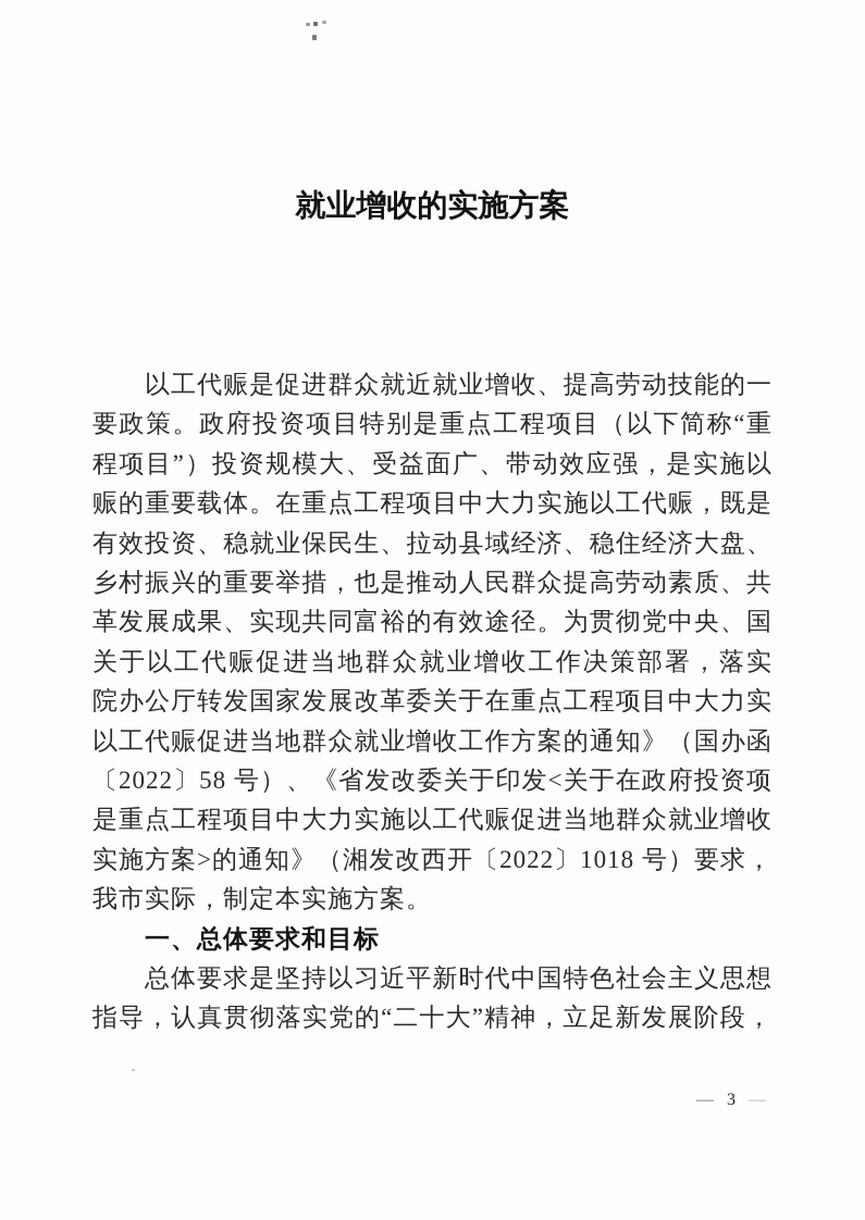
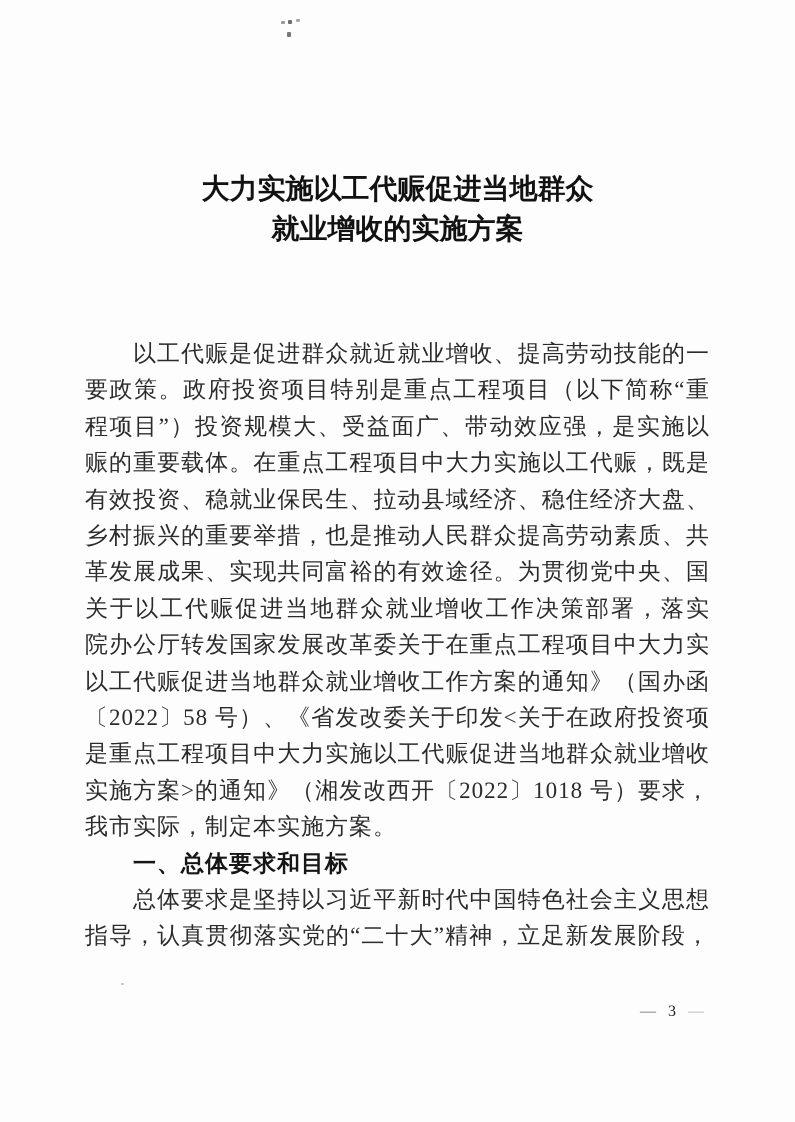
+ 大力实施以工代赈促进当地群众
  就业增收的实施方案
  以工代赈是促进群众就近就业增收、提高劳动技能的一
  要政策。政府投资项目特别是重点工程项目（以下简称“重
  程项目”）投资规模大、受益面广、带动效应强，是实施以
  赈的重要载体。在重点工程项目中大力实施以工代赈，既是
  有效投资、稳就业保民生、拉动县域经济、稳住经济大盘、
  乡村振兴的重要举措，也是推动人民群众提高劳动素质、共
  革发展成果、实现共同富裕的有效途径。为贯彻党中央、国
  关于以工代赈促进当地群众就业增收工作决策部署，落实
  院办公厅转发国家发展改革委关于在重点工程项目中大力实
  以工代赈促进当地群众就业增收工作方案的通知》（国办函
  〔2022〕58 号）、《省发改委关于印发<关于在政府投资项
  是重点工程项目中大力实施以工代赈促进当地群众就业增收
  实施方案>的通知》（湘发改西开〔2022〕1018 号）要求，
  我市实际，制定本实施方案。
  一、总体要求和目标
  总体要求是坚持以习近平新时代中国特色社会主义思想
  指导，认真贯彻落实党的“二十大”精神，立足新发展阶段，
  —
  3
  —
